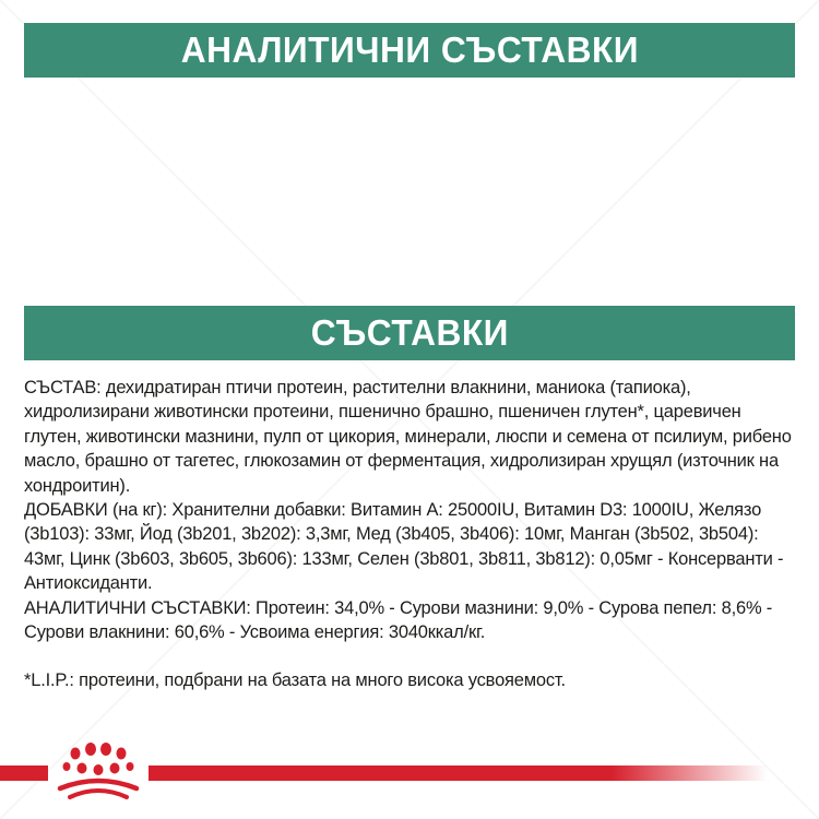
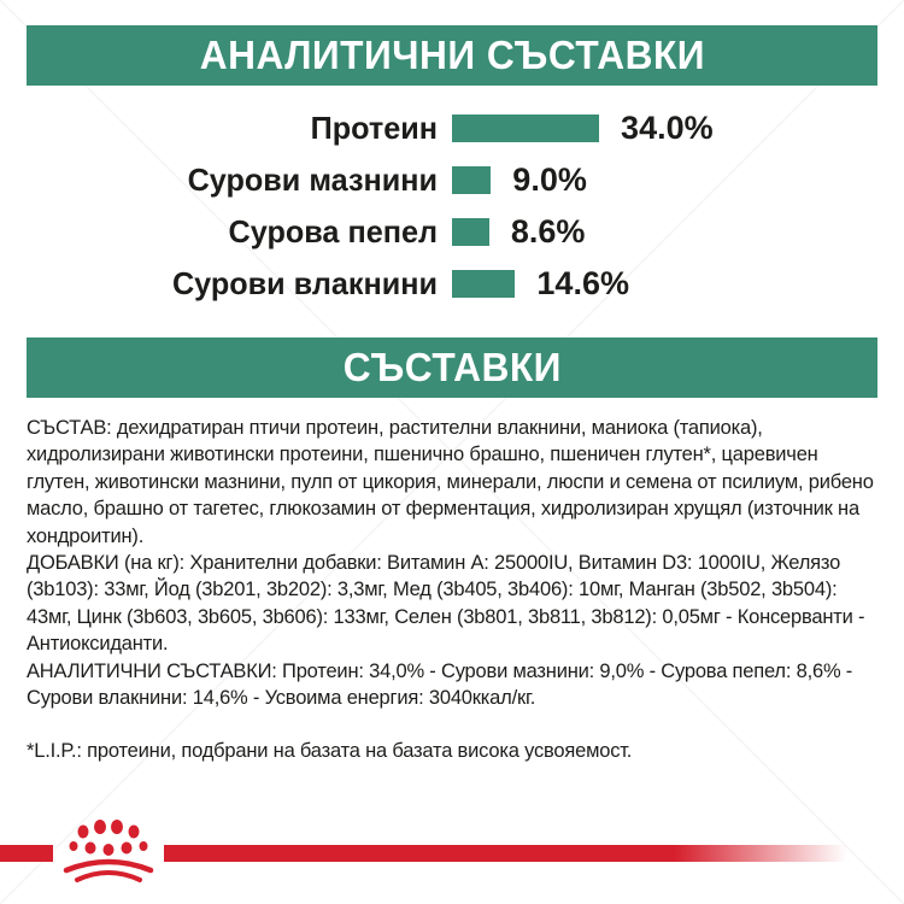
  АНАЛИТИЧНИ СЪСТАВКИ
+ Протеин
+ 34.0%
+ Сурови мазнини
+ 9.0%
+ Сурова пепел
+ 8.6%
+ Сурови влакнини
+ 14.6%
  СЪСТАВКИ
  СЪСТАВ: дехидратиран птичи протеин, растителни влакнини, маниока (тапиока), хидролизирани животински протеини, пшенично брашно, пшеничен глутен*, царевичен глутен, животински мазнини, пулп от цикория, минерали, люспи и семена от псилиум, рибено масло, брашно от тагетес, глюкозамин от ферментация, хидролизиран хрущял (източник на хондроитин).
  ДОБАВКИ (на кг): Хранителни добавки: Витамин A: 25000IU, Витамин D3: 1000IU, Желязо (3b103): 33мг, Йод (3b201, 3b202): 3,3мг, Мед (3b405, 3b406): 10мг, Манган (3b502, 3b504): 43мг, Цинк (3b603, 3b605, 3b606): 133мг, Селен (3b801, 3b811, 3b812): 0,05мг - Консерванти - Антиоксиданти.
- АНАЛИТИЧНИ СЪСТАВКИ: Протеин: 34,0% - Сурови мазнини: 9,0% - Сурова пепел: 8,6% - Сурови влакнини: 60,6% - Усвоима енергия: 3040ккал/кг.
+ АНАЛИТИЧНИ СЪСТАВКИ: Протеин: 34,0% - Сурови мазнини: 9,0% - Сурова пепел: 8,6% - Сурови влакнини: 14,6% - Усвоима енергия: 3040ккал/кг.
- *L.I.P.: протеини, подбрани на базата на много висока усвояемост.
+ *L.I.P.: протеини, подбрани на базата на базата висока усвояемост.
